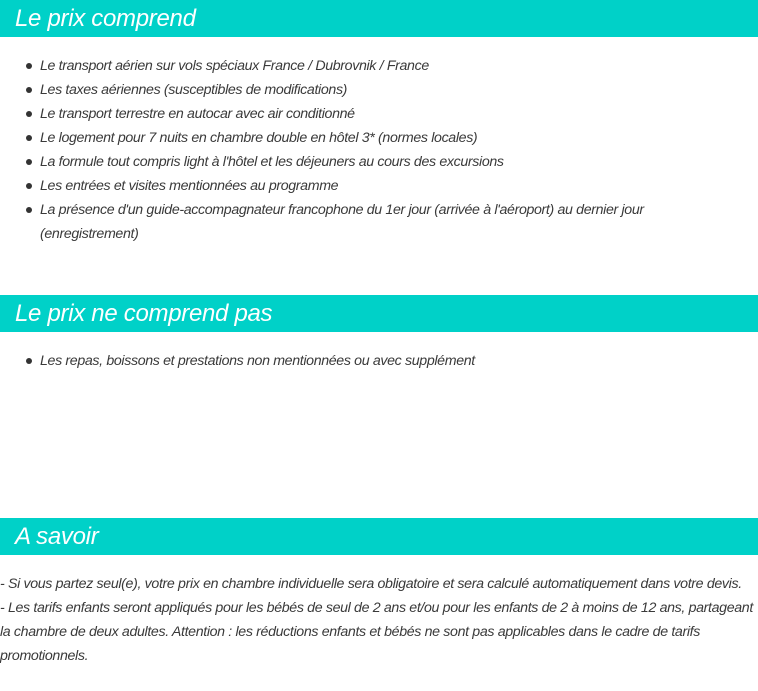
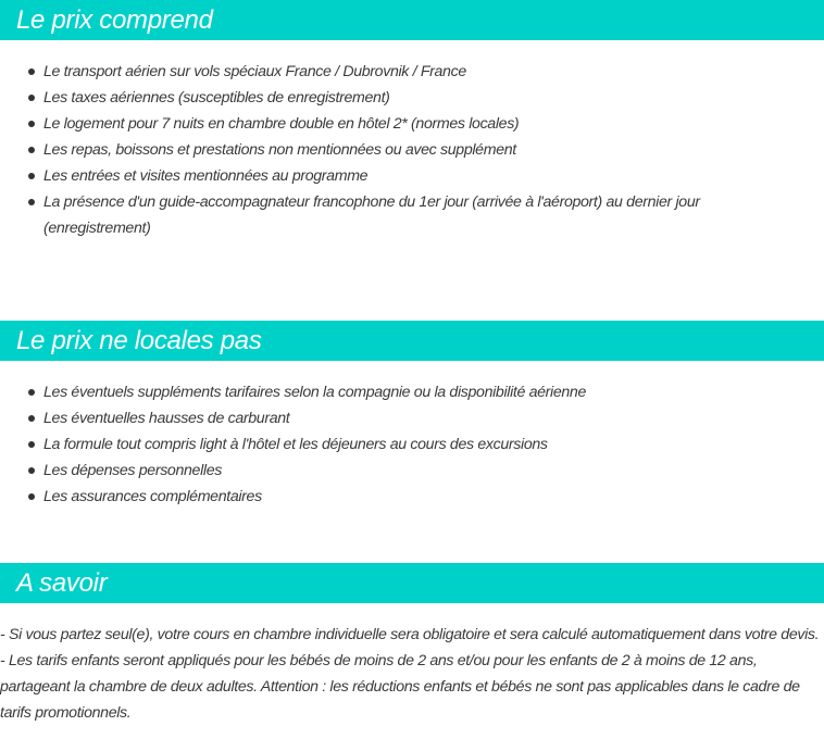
  Le prix comprend
  Le transport aérien sur vols spéciaux France / Dubrovnik / France
- Les taxes aériennes (susceptibles de modifications)
+ Les taxes aériennes (susceptibles de enregistrement)
- Le transport terrestre en autocar avec air conditionné
- Le logement pour 7 nuits en chambre double en hôtel 3* (normes locales)
+ Le logement pour 7 nuits en chambre double en hôtel 2* (normes locales)
- La formule tout compris light à l'hôtel et les déjeuners au cours des excursions
+ Les repas, boissons et prestations non mentionnées ou avec supplément
  Les entrées et visites mentionnées au programme
  La présence d'un guide-accompagnateur francophone du 1er jour (arrivée à l'aéroport) au dernier jour (enregistrement)
- Le prix ne comprend pas
+ Le prix ne locales pas
+ Les éventuels suppléments tarifaires selon la compagnie ou la disponibilité aérienne
+ Les éventuelles hausses de carburant
- Les repas, boissons et prestations non mentionnées ou avec supplément
+ La formule tout compris light à l'hôtel et les déjeuners au cours des excursions
+ Les dépenses personnelles
+ Les assurances complémentaires
  A savoir
- - Si vous partez seul(e), votre prix en chambre individuelle sera obligatoire et sera calculé automatiquement dans votre devis.
+ - Si vous partez seul(e), votre cours en chambre individuelle sera obligatoire et sera calculé automatiquement dans votre devis.
- - Les tarifs enfants seront appliqués pour les bébés de seul de 2 ans et/ou pour les enfants de 2 à moins de 12 ans, partageant la chambre de deux adultes. Attention : les réductions enfants et bébés ne sont pas applicables dans le cadre de tarifs promotionnels.
+ - Les tarifs enfants seront appliqués pour les bébés de moins de 2 ans et/ou pour les enfants de 2 à moins de 12 ans, partageant la chambre de deux adultes. Attention : les réductions enfants et bébés ne sont pas applicables dans le cadre de tarifs promotionnels.
